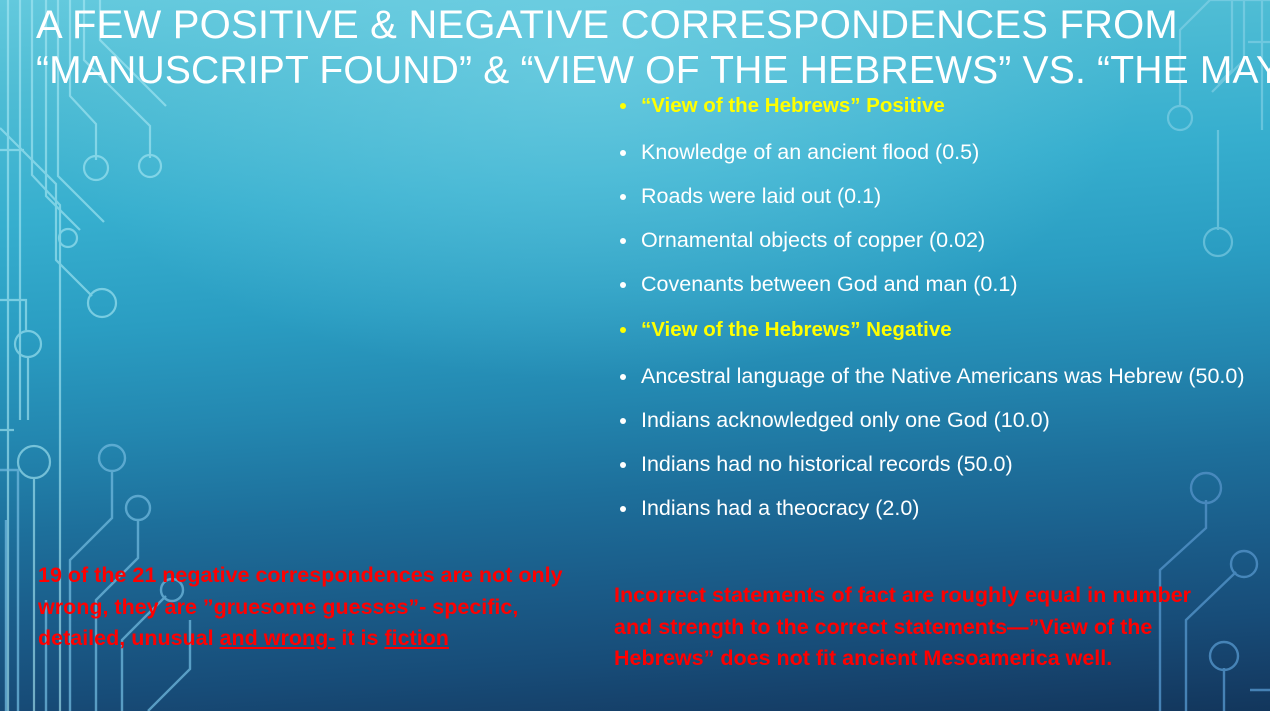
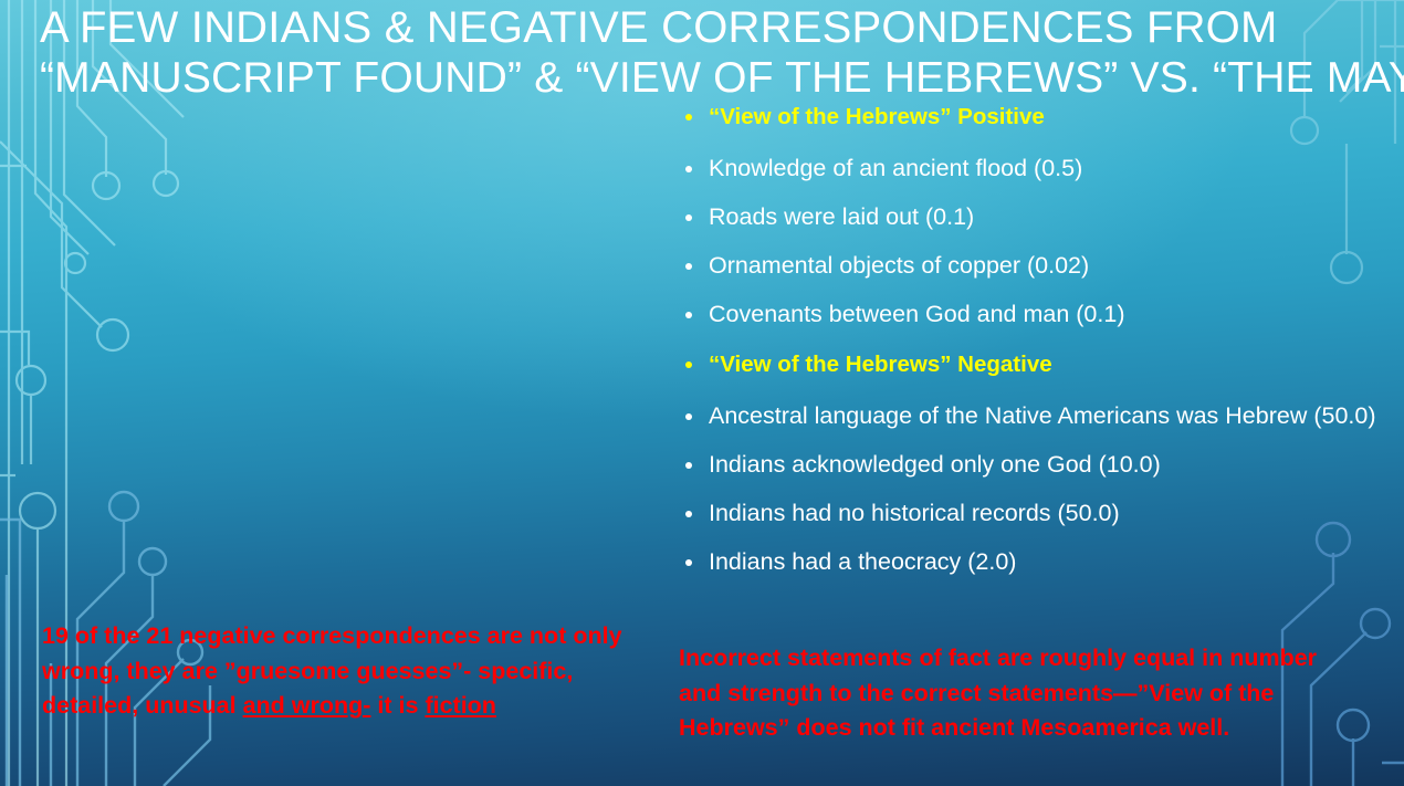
- A FEW POSITIVE & NEGATIVE CORRESPONDENCES FROM
+ A FEW INDIANS & NEGATIVE CORRESPONDENCES FROM
  “MANUSCRIPT FOUND” & “VIEW OF THE HEBREWS” VS. “THE MAY
  19 of the 21 negative correspondences are not only wrong, they are ”gruesome guesses”- specific, detailed, unusual and wrong- it is fiction
  “View of the Hebrews” Positive
  Knowledge of an ancient flood (0.5)
  Roads were laid out (0.1)
  Ornamental objects of copper (0.02)
  Covenants between God and man (0.1)
  “View of the Hebrews” Negative
  Ancestral language of the Native Americans was Hebrew (50.0)
  Indians acknowledged only one God (10.0)
  Indians had no historical records (50.0)
  Indians had a theocracy (2.0)
  Incorrect statements of fact are roughly equal in number and strength to the correct statements—”View of the Hebrews” does not fit ancient Mesoamerica well.
